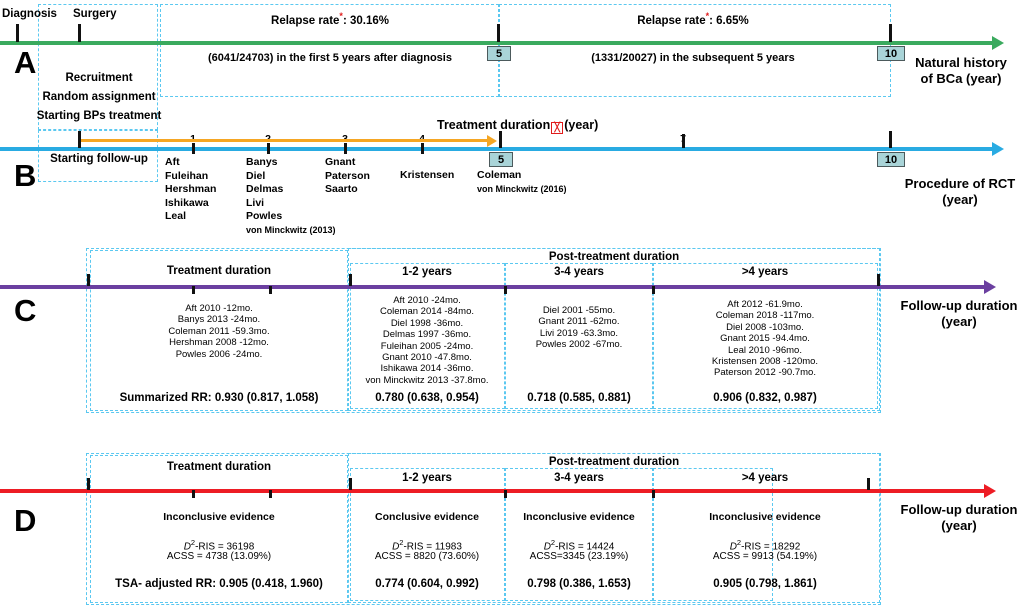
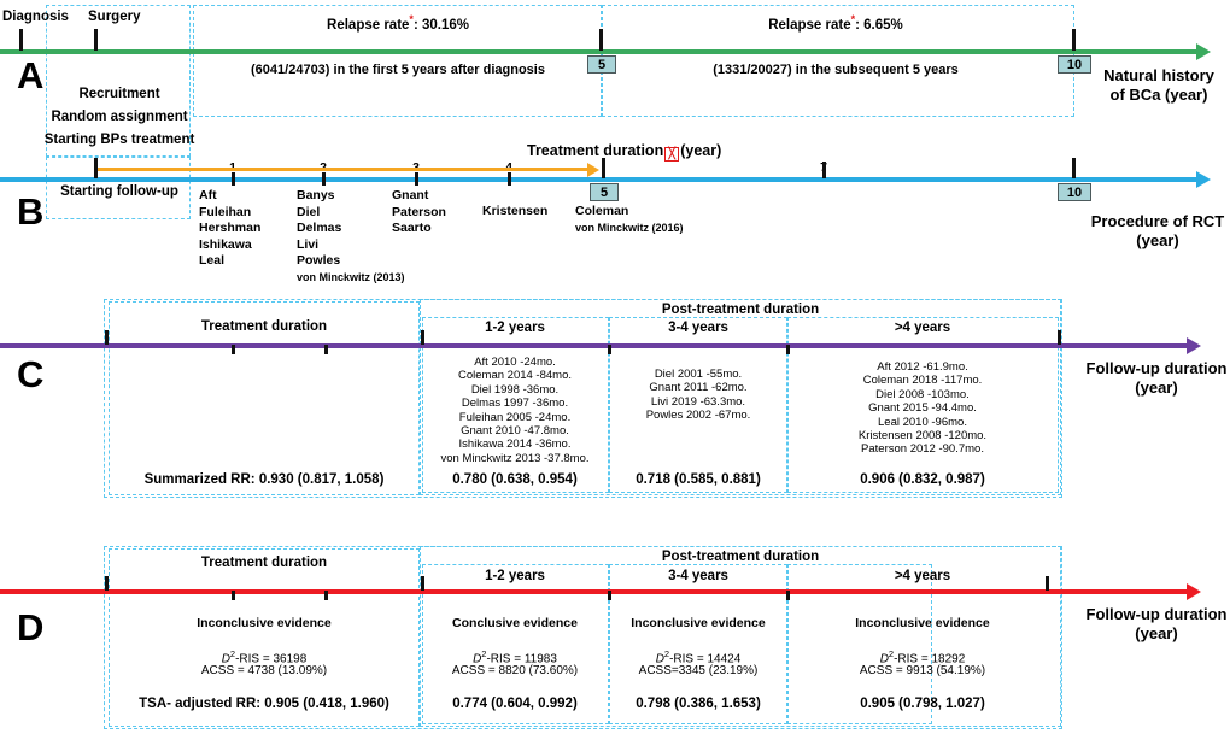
  A
  Diagnosis
  Surgery
  Relapse rate*: 30.16%
  Relapse rate*: 6.65%
  5
  10
  (6041/24703) in the first 5 years after diagnosis
  (1331/20027) in the subsequent 5 years
  Natural history
  of BCa (year)
  Recruitment
  Random assignment
  Starting BPs treatment
  B
  Treatment duration ╳ (year)
  5
  10
  Starting follow-up
  Aft
  Fuleihan
  Hershman
  Ishikawa
  Leal
  Banys
  Diel
  Delmas
  Livi
  Powles
  von Minckwitz (2013)
  Gnant
  Paterson
  Saarto
  Kristensen
  Coleman
  von Minckwitz (2016)
  Procedure of RCT
  (year)
  C
  Treatment duration
  Post-treatment duration
  1-2 years
  3-4 years
  >4 years
  Follow-up duration
  (year)
- Aft 2010 -12mo.
- Banys 2013 -24mo.
- Coleman 2011 -59.3mo.
- Hershman 2008 -12mo.
- Powles 2006 -24mo.
  Summarized RR: 0.930 (0.817, 1.058)
  Aft 2010 -24mo.
  Coleman 2014 -84mo.
  Diel 1998 -36mo.
  Delmas 1997 -36mo.
  Fuleihan 2005 -24mo.
  Gnant 2010 -47.8mo.
  Ishikawa 2014 -36mo.
  von Minckwitz 2013 -37.8mo.
  0.780 (0.638, 0.954)
  Diel 2001 -55mo.
  Gnant 2011 -62mo.
  Livi 2019 -63.3mo.
  Powles 2002 -67mo.
  0.718 (0.585, 0.881)
  Aft 2012 -61.9mo.
  Coleman 2018 -117mo.
  Diel 2008 -103mo.
  Gnant 2015 -94.4mo.
  Leal 2010 -96mo.
  Kristensen 2008 -120mo.
  Paterson 2012 -90.7mo.
  0.906 (0.832, 0.987)
  D
  Treatment duration
  Post-treatment duration
  1-2 years
  3-4 years
  >4 years
  Follow-up duration
  (year)
  Inconclusive evidence
  D2-RIS = 36198
  ACSS = 4738 (13.09%)
  TSA- adjusted RR: 0.905 (0.418, 1.960)
  Conclusive evidence
  D2-RIS = 11983
  ACSS = 8820 (73.60%)
  0.774 (0.604, 0.992)
  Inconclusive evidence
  D2-RIS = 14424
  ACSS=3345 (23.19%)
  0.798 (0.386, 1.653)
  Inconclusive evidence
  D2-RIS = 18292
  ACSS = 9913 (54.19%)
- 0.905 (0.798, 1.861)
+ 0.905 (0.798, 1.027)
